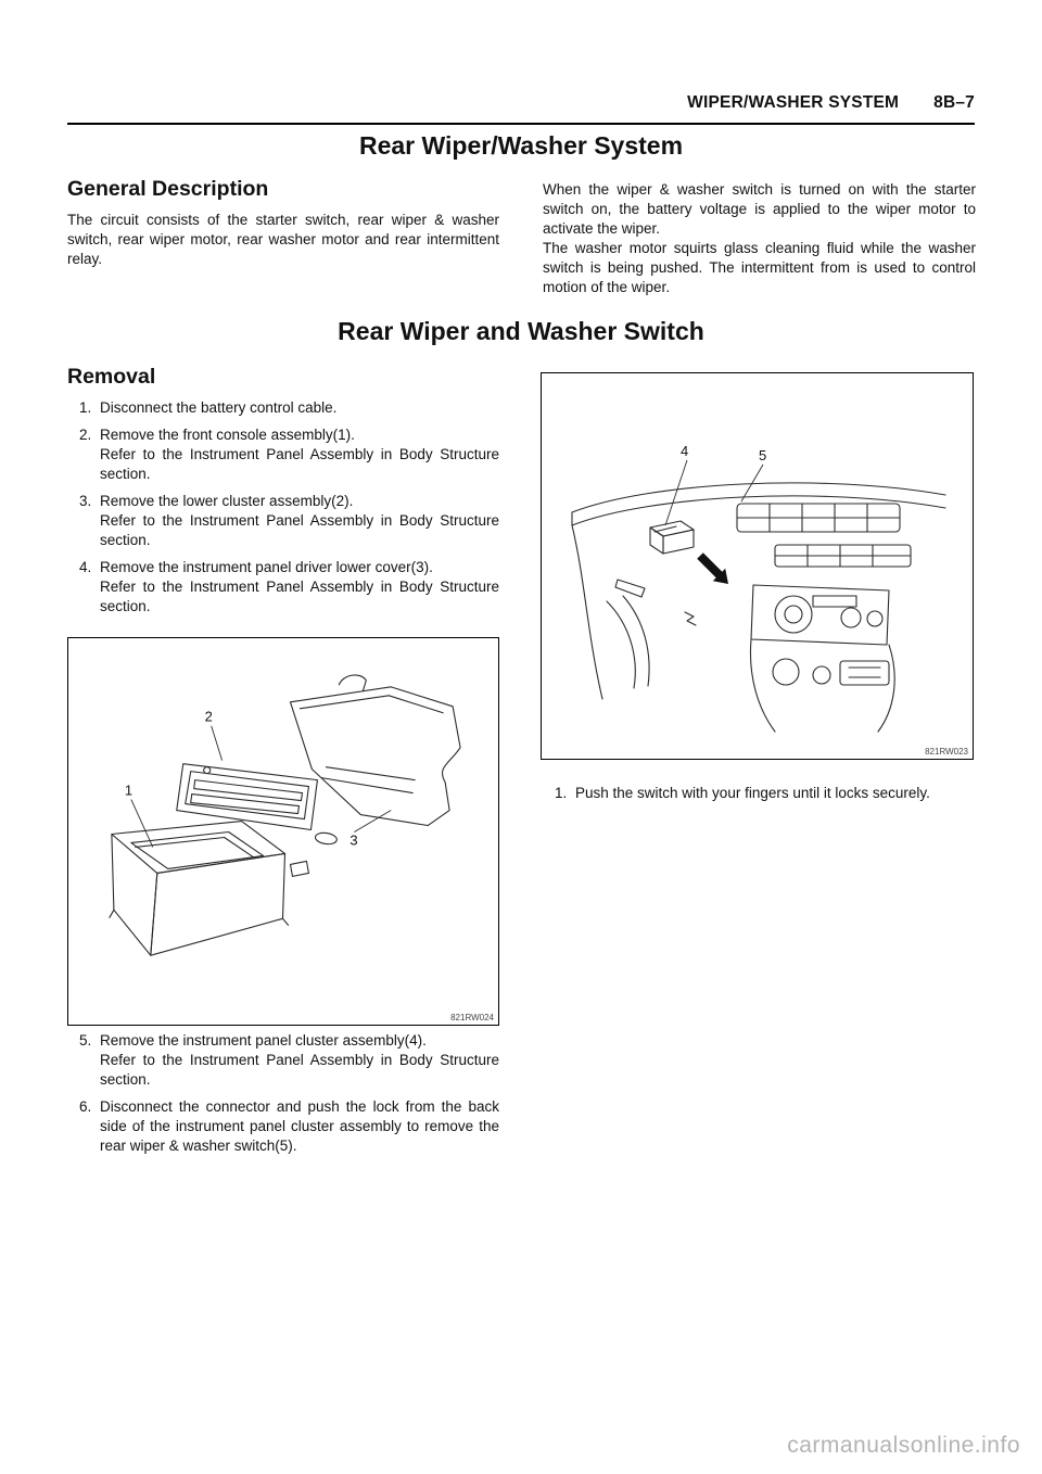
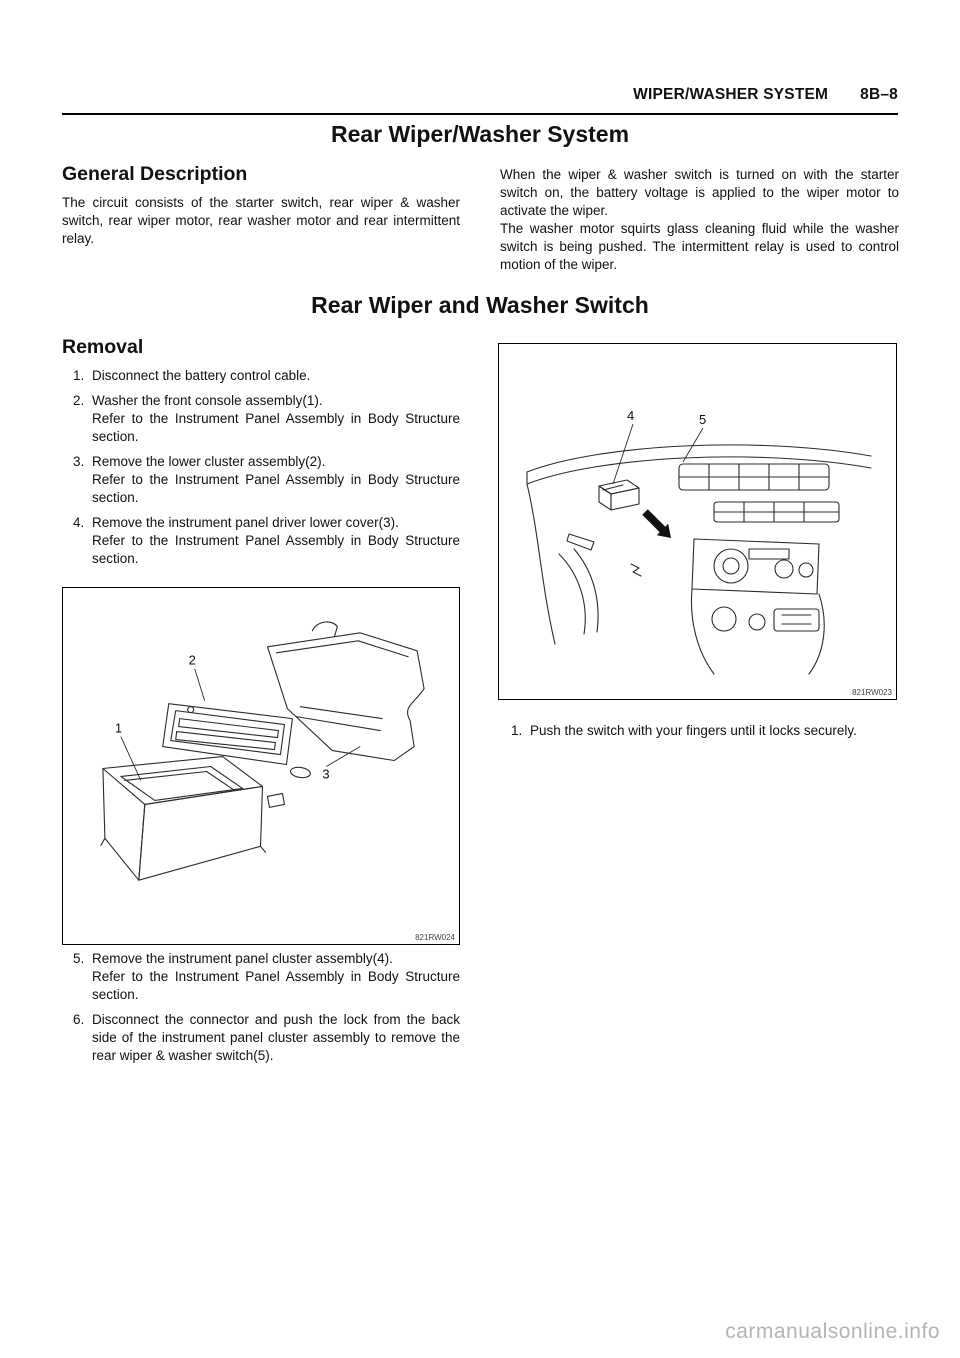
  WIPER/WASHER SYSTEM
- 8B–7
+ 8B–8
  Rear Wiper/Washer System
  General Description
  The circuit consists of the starter switch, rear wiper & washer switch, rear wiper motor, rear washer motor and rear intermittent relay.
  When the wiper & washer switch is turned on with the starter switch on, the battery voltage is applied to the wiper motor to activate the wiper.
- The washer motor squirts glass cleaning fluid while the washer switch is being pushed. The intermittent from is used to control motion of the wiper.
+ The washer motor squirts glass cleaning fluid while the washer switch is being pushed. The intermittent relay is used to control motion of the wiper.
  Rear Wiper and Washer Switch
  Removal
  1.
  Disconnect the battery control cable.
  2.
- Remove the front console assembly(1).
+ Washer the front console assembly(1).
  Refer to the Instrument Panel Assembly in Body Structure section.
  3.
  Remove the lower cluster assembly(2).
  Refer to the Instrument Panel Assembly in Body Structure section.
  4.
  Remove the instrument panel driver lower cover(3).
  Refer to the Instrument Panel Assembly in Body Structure section.
  2
  1
  3
  821RW024
  5.
  Remove the instrument panel cluster assembly(4).
  Refer to the Instrument Panel Assembly in Body Structure section.
  6.
  Disconnect the connector and push the lock from the back side of the instrument panel cluster assembly to remove the rear wiper & washer switch(5).
  4
  5
  821RW023
  1.
  Push the switch with your fingers until it locks securely.
  carmanualsonline.info
